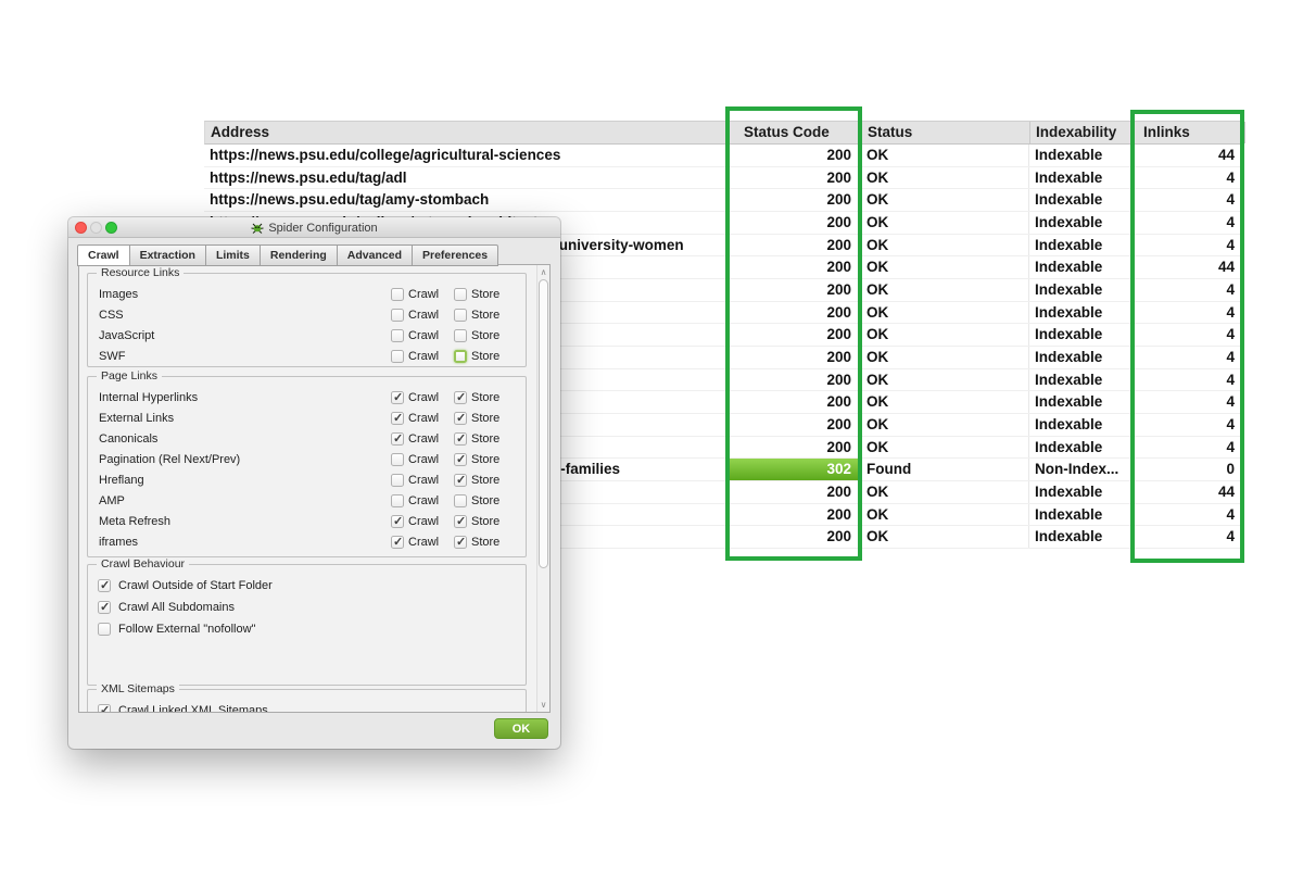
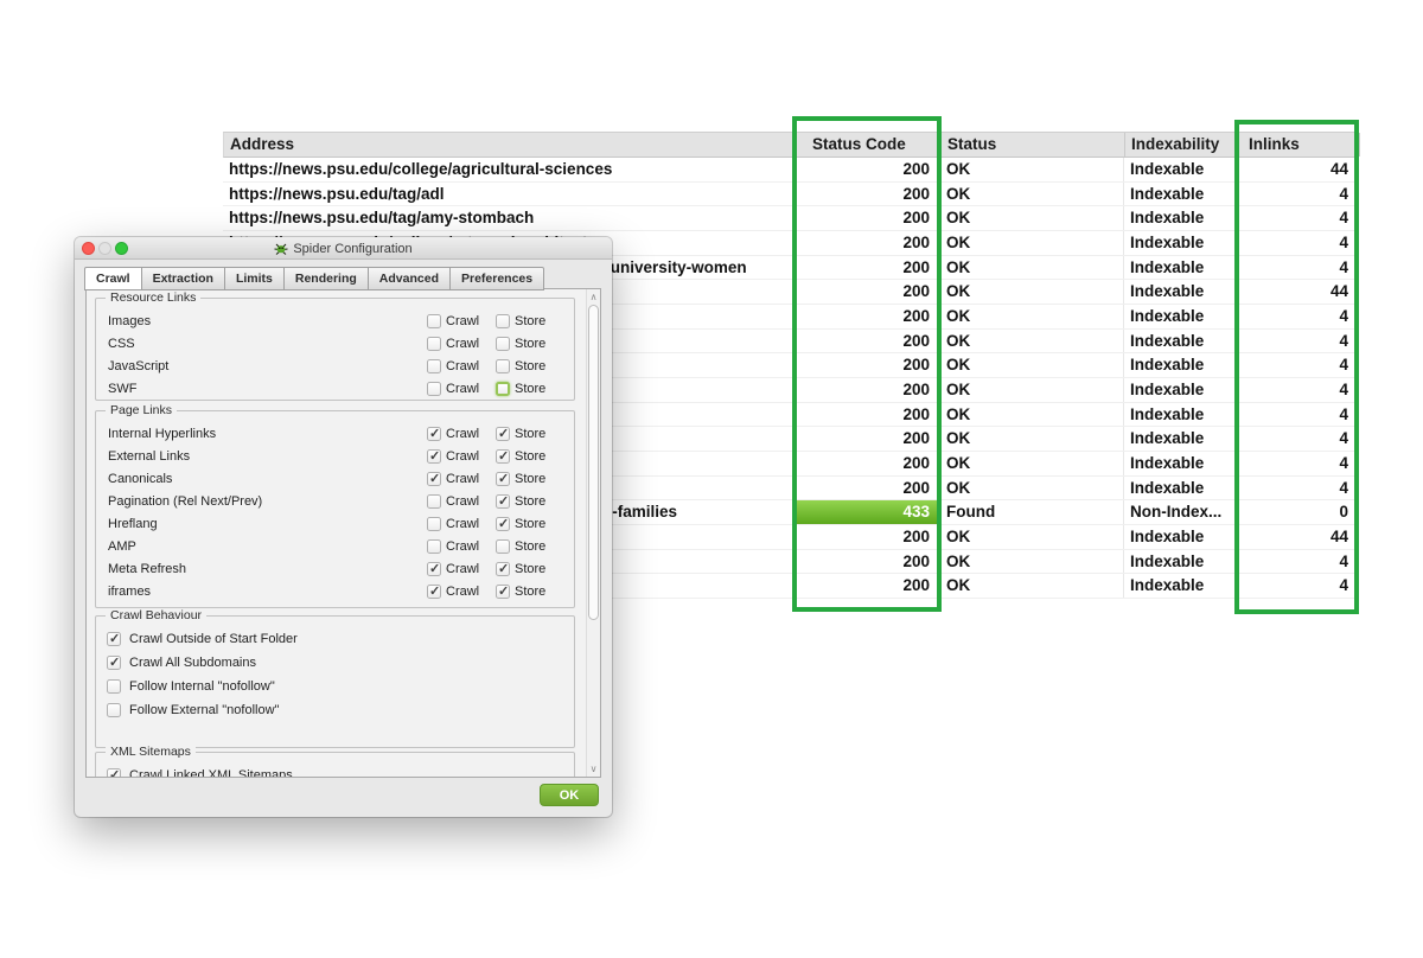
  Address
  Status Code
  Status
  Indexability
  Inlinks
  https://news.psu.edu/college/agricultural-sciences
  200
  OK
  Indexable
  44
  https://news.psu.edu/tag/adl
  200
  OK
  Indexable
  4
  https://news.psu.edu/tag/amy-stombach
  200
  OK
  Indexable
  4
  200
  OK
  Indexable
  4
  200
  OK
  Indexable
  4
  200
  OK
  Indexable
  44
  200
  OK
  Indexable
  4
  200
  OK
  Indexable
  4
  200
  OK
  Indexable
  4
  200
  OK
  Indexable
  4
  200
  OK
  Indexable
  4
  200
  OK
  Indexable
  4
  200
  OK
  Indexable
  4
  200
  OK
  Indexable
  4
- 302
+ 433
  Found
  Non-Index...
  0
  200
  OK
  Indexable
  44
  200
  OK
  Indexable
  4
  200
  OK
  Indexable
  4
  Spider Configuration
  Crawl
  Extraction
  Limits
  Rendering
  Advanced
  Preferences
  Resource Links
  Images
  Crawl
  Store
  CSS
  Crawl
  Store
  JavaScript
  Crawl
  Store
  SWF
  Crawl
  Store
  Page Links
  Internal Hyperlinks
  Crawl
  Store
  External Links
  Crawl
  Store
  Canonicals
  Crawl
  Store
  Pagination (Rel Next/Prev)
  Crawl
  Store
  Hreflang
  Crawl
  Store
  AMP
  Crawl
  Store
  Meta Refresh
  Crawl
  Store
  iframes
  Crawl
  Store
  Crawl Behaviour
  Crawl Outside of Start Folder
  Crawl All Subdomains
+ Follow Internal "nofollow"
  Follow External "nofollow"
  XML Sitemaps
  Crawl Linked XML Sitemaps
  ∧
  ∨
  OK
